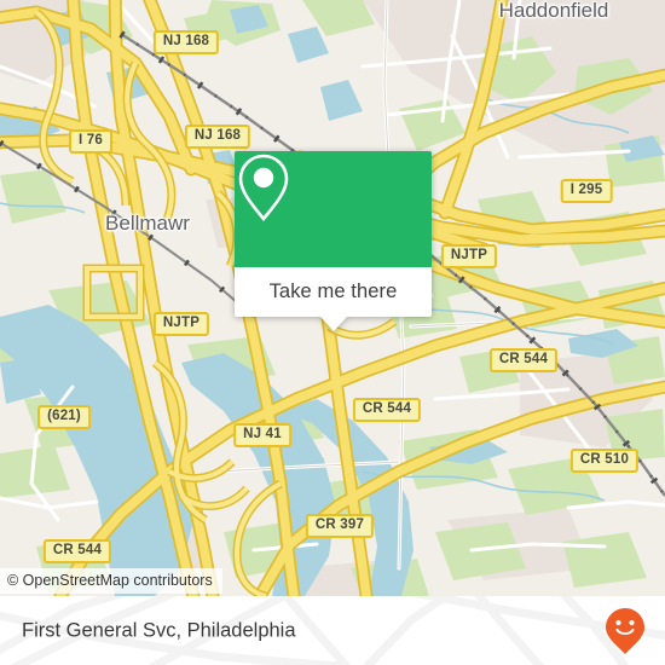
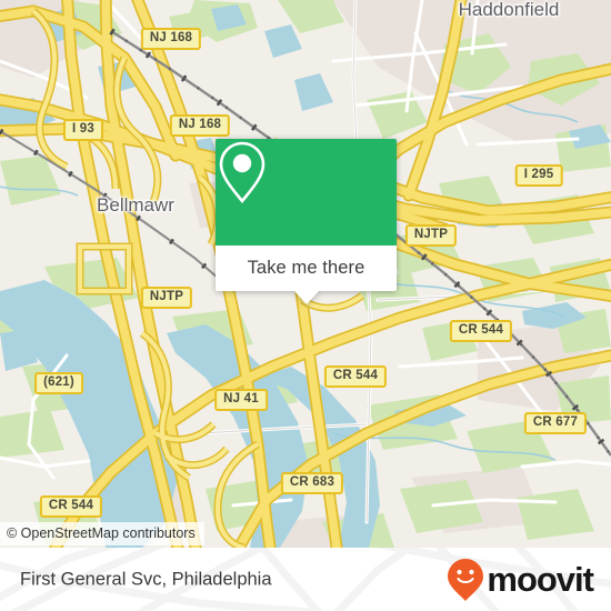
  Haddonfield
  Bellmawr
  NJ 168
- I 76
+ I 93
  NJ 168
  I 295
  NJTP
  NJTP
  CR 544
  CR 544
  (621)
  NJ 41
- CR 510
+ CR 677
- CR 397
+ CR 683
  CR 544
  © OpenStreetMap contributors
  Take me there
  First General Svc, Philadelphia
+ moovit
